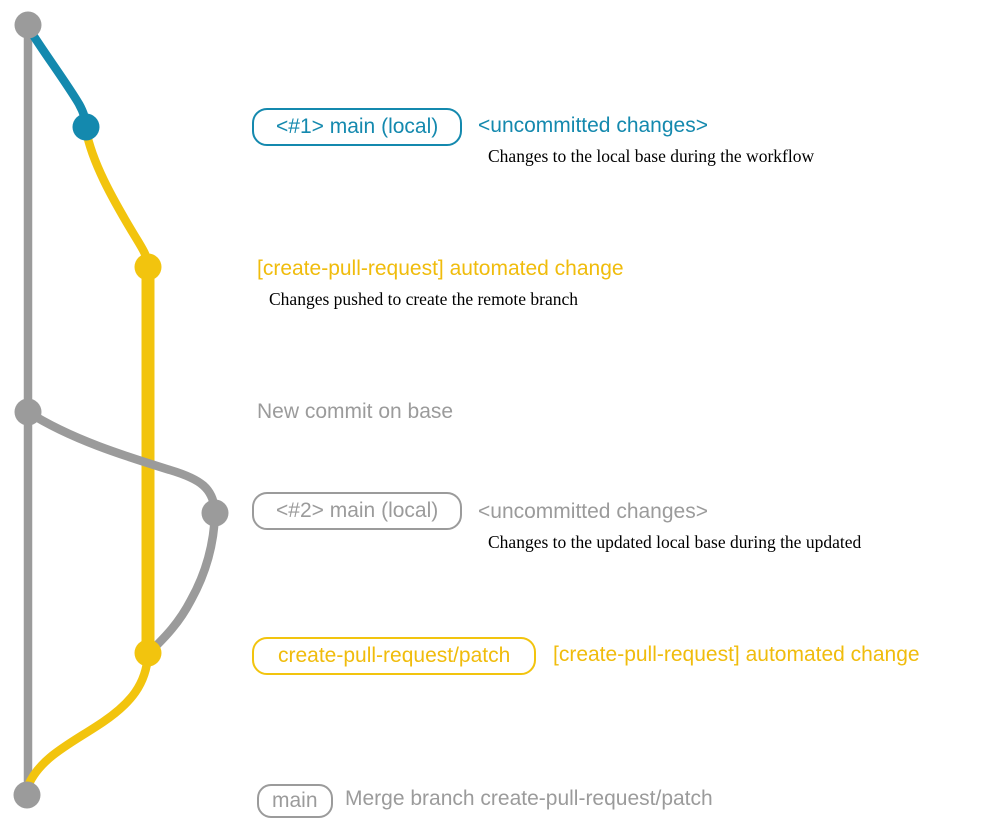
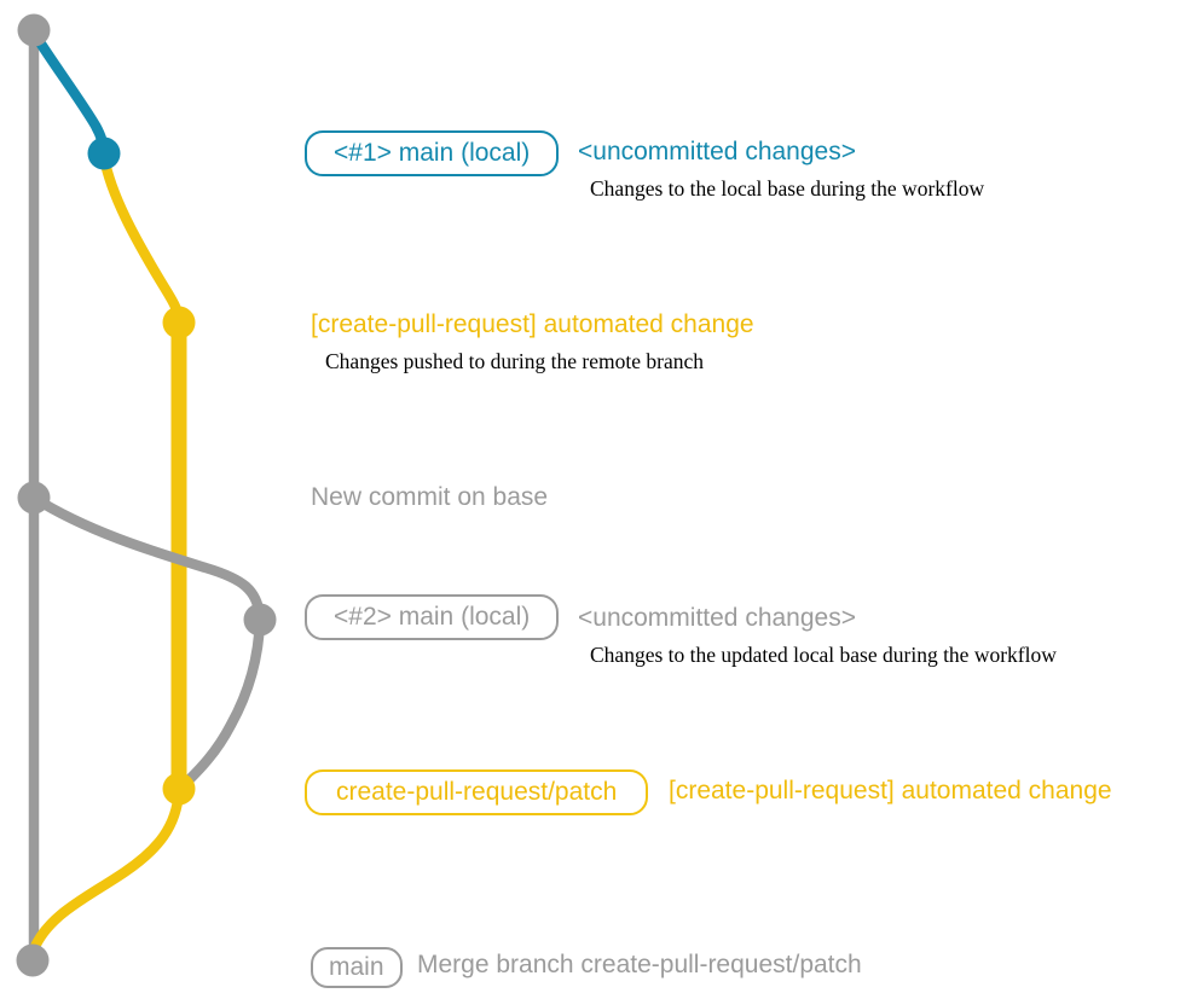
  <#1> main (local)
  <uncommitted changes>
  Changes to the local base during the workflow
  [create-pull-request] automated change
- Changes pushed to create the remote branch
+ Changes pushed to during the remote branch
  New commit on base
  <#2> main (local)
  <uncommitted changes>
- Changes to the updated local base during the updated
+ Changes to the updated local base during the workflow
  create-pull-request/patch
  [create-pull-request] automated change
  main
  Merge branch create-pull-request/patch
